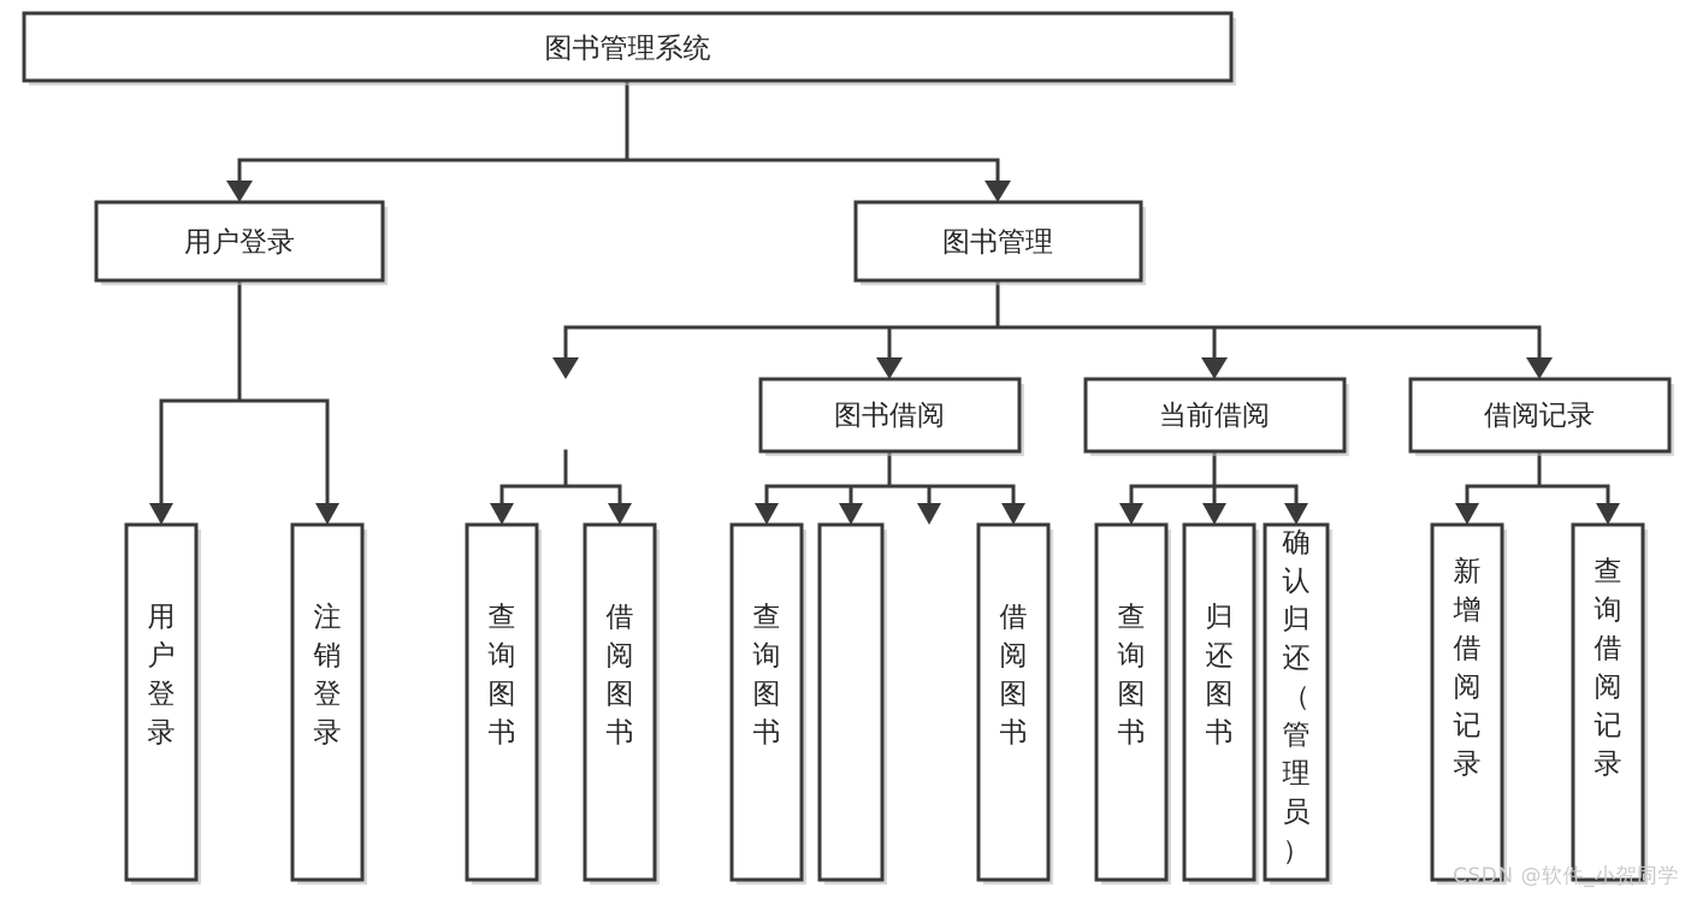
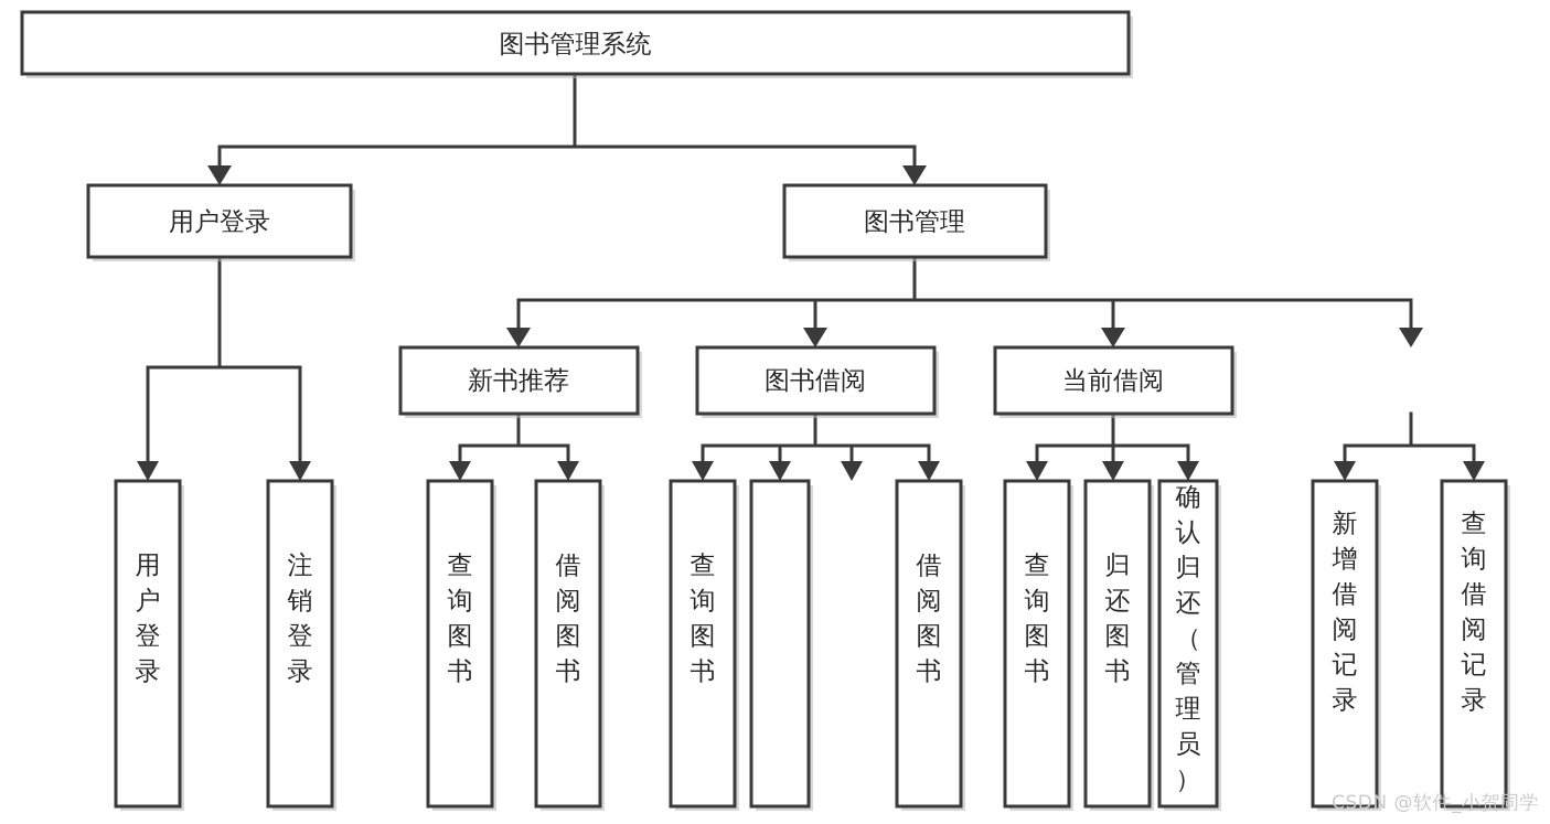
  图书管理系统
  用户登录
  图书管理
+ 新书推荐
  图书借阅
  当前借阅
- 借阅记录
  用户登录
  注销登录
  查询图书
  借阅图书
  查询图书
  借阅图书
  查询图书
  归还图书
  确认归还（管理员）
  新增借阅记录
  查询借阅记录
  CSDN @软件_小贺同学
